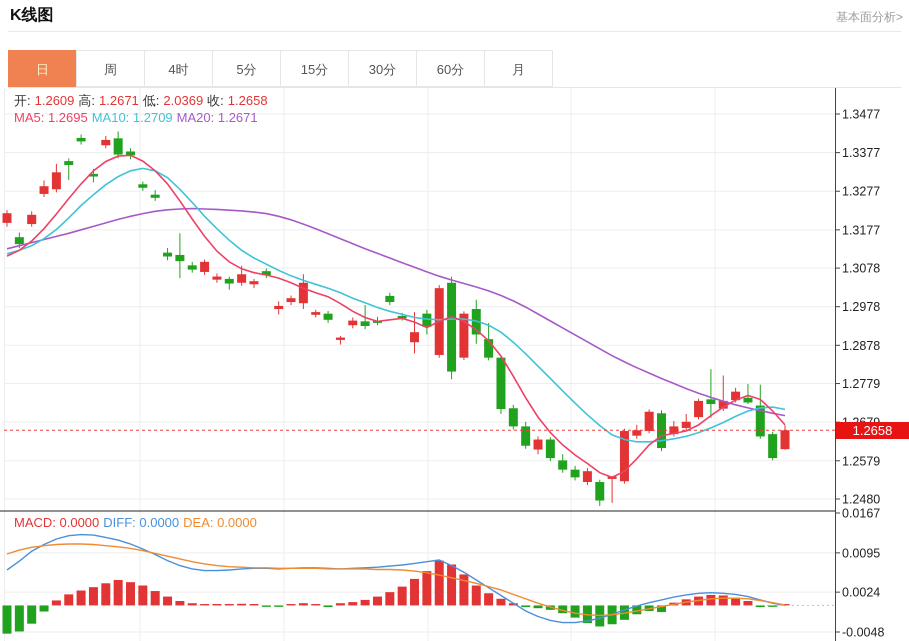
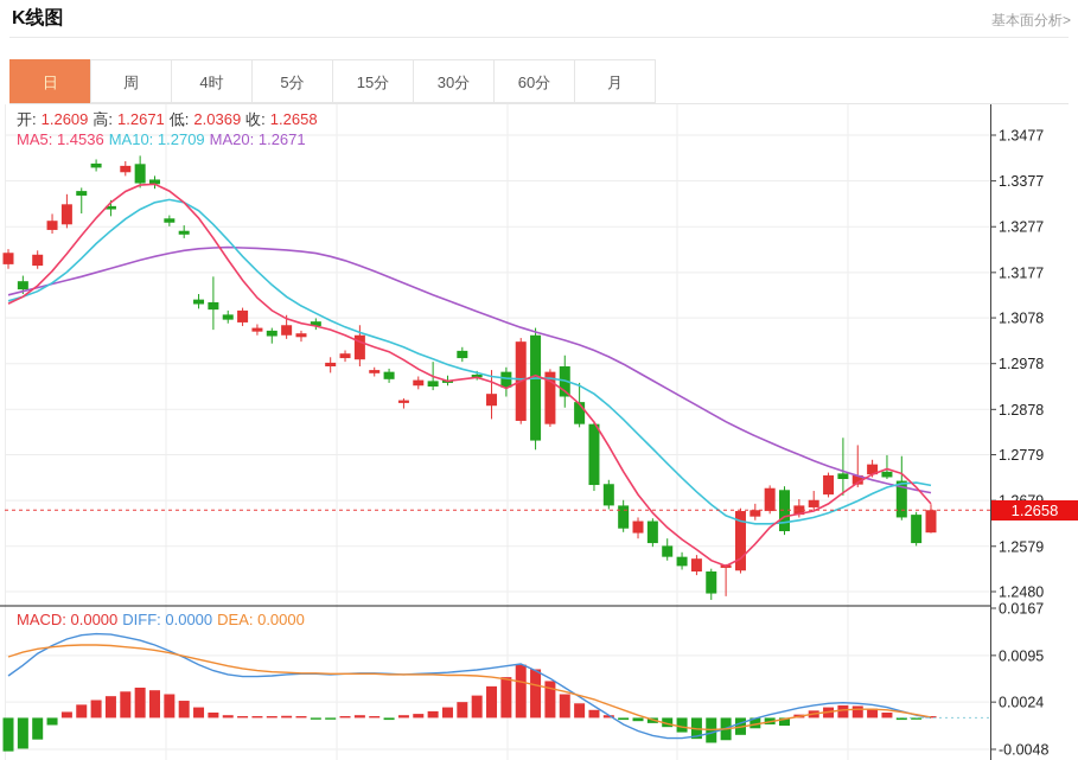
  1.3477
  1.3377
  1.3277
  1.3177
  1.3078
  1.2978
  1.2878
  1.2779
  1.2579
  1.2480
  0.0167
  0.0095
  0.0024
  -0.0048
  K线图
  基本面分析>
  日
  周
  4时
  5分
  15分
  30分
  60分
  月
  开: 1.2609 高: 1.2671 低: 2.0369 收: 1.2658
- MA5: 1.2695 MA10: 1.2709 MA20: 1.2671
+ MA5: 1.4536 MA10: 1.2709 MA20: 1.2671
  MACD: 0.0000 DIFF: 0.0000 DEA: 0.0000
  1.2658
